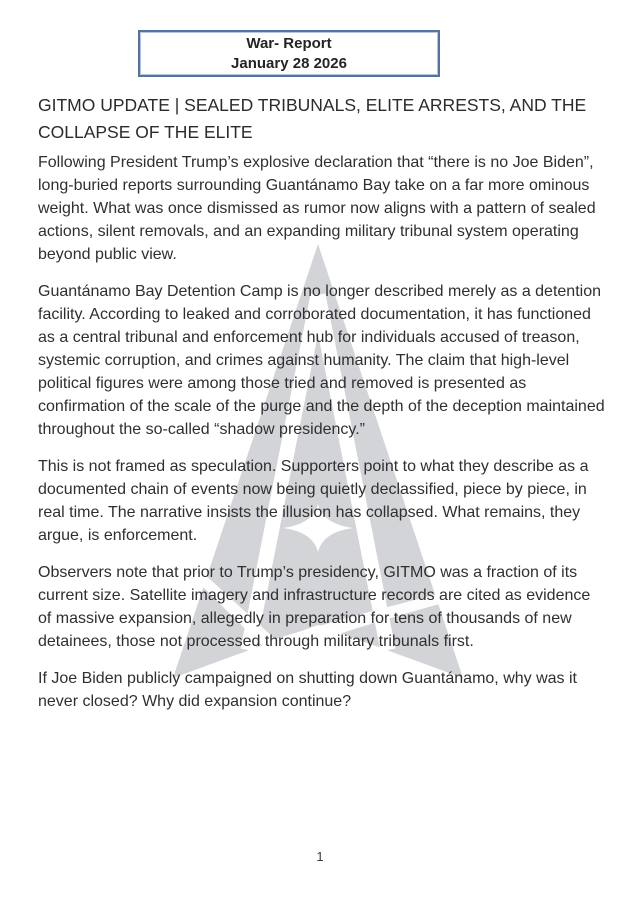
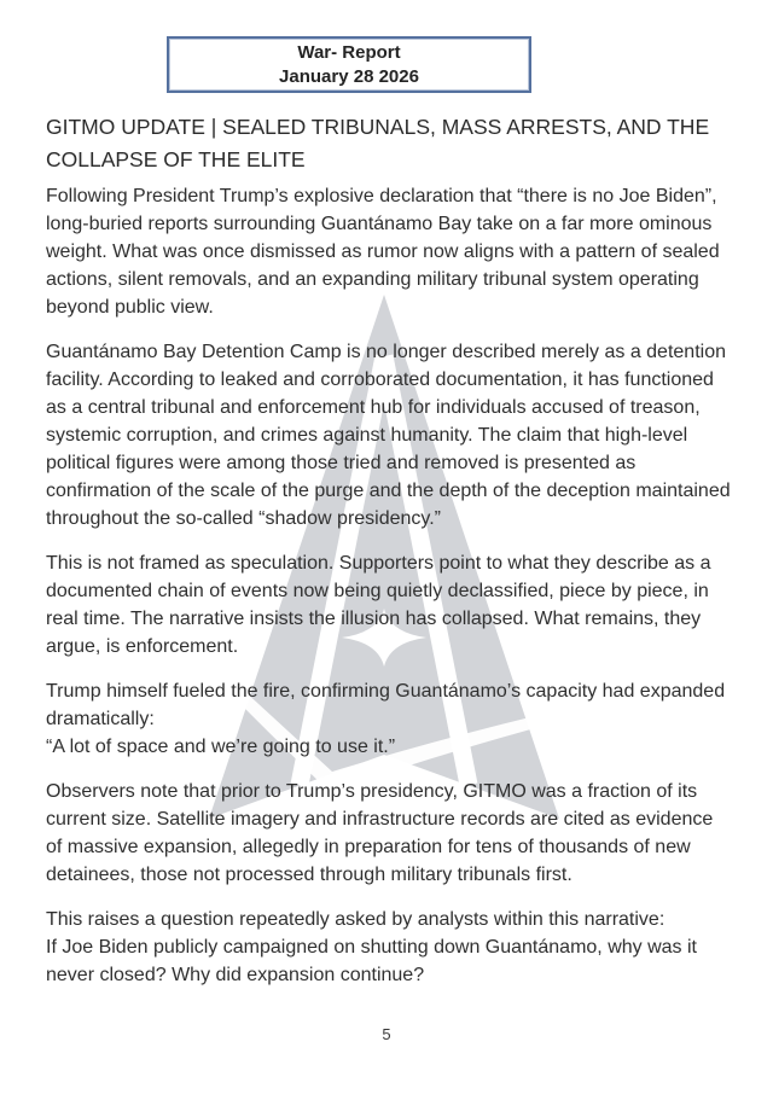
  War- Report
  January 28 2026
- GITMO UPDATE | SEALED TRIBUNALS, ELITE ARRESTS, AND THE COLLAPSE OF THE ELITE
+ GITMO UPDATE | SEALED TRIBUNALS, MASS ARRESTS, AND THE COLLAPSE OF THE ELITE
  Following President Trump’s explosive declaration that “there is no Joe Biden”, long-buried reports surrounding Guantánamo Bay take on a far more ominous weight. What was once dismissed as rumor now aligns with a pattern of sealed actions, silent removals, and an expanding military tribunal system operating beyond public view.
  Guantánamo Bay Detention Camp is no longer described merely as a detention facility. According to leaked and corroborated documentation, it has functioned as a central tribunal and enforcement hub for individuals accused of treason, systemic corruption, and crimes against humanity. The claim that high-level political figures were among those tried and removed is presented as confirmation of the scale of the purge and the depth of the deception maintained throughout the so-called “shadow presidency.”
  This is not framed as speculation. Supporters point to what they describe as a documented chain of events now being quietly declassified, piece by piece, in real time. The narrative insists the illusion has collapsed. What remains, they argue, is enforcement.
+ Trump himself fueled the fire, confirming Guantánamo’s capacity had expanded dramatically:
+ “A lot of space and we’re going to use it.”
  Observers note that prior to Trump’s presidency, GITMO was a fraction of its current size. Satellite imagery and infrastructure records are cited as evidence of massive expansion, allegedly in preparation for tens of thousands of new detainees, those not processed through military tribunals first.
+ This raises a question repeatedly asked by analysts within this narrative:
  If Joe Biden publicly campaigned on shutting down Guantánamo, why was it never closed? Why did expansion continue?
- 1
+ 5
